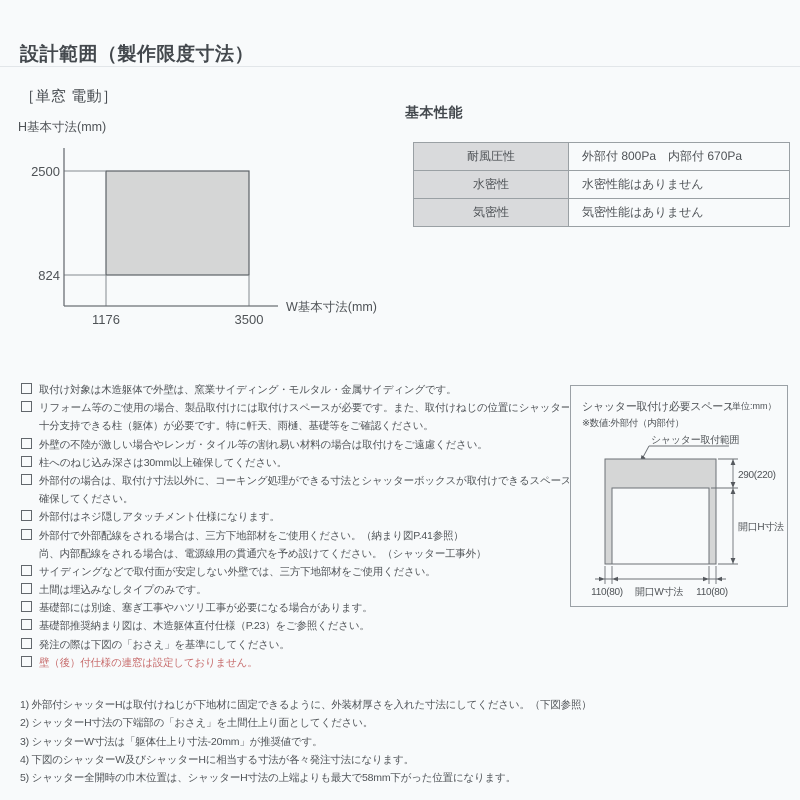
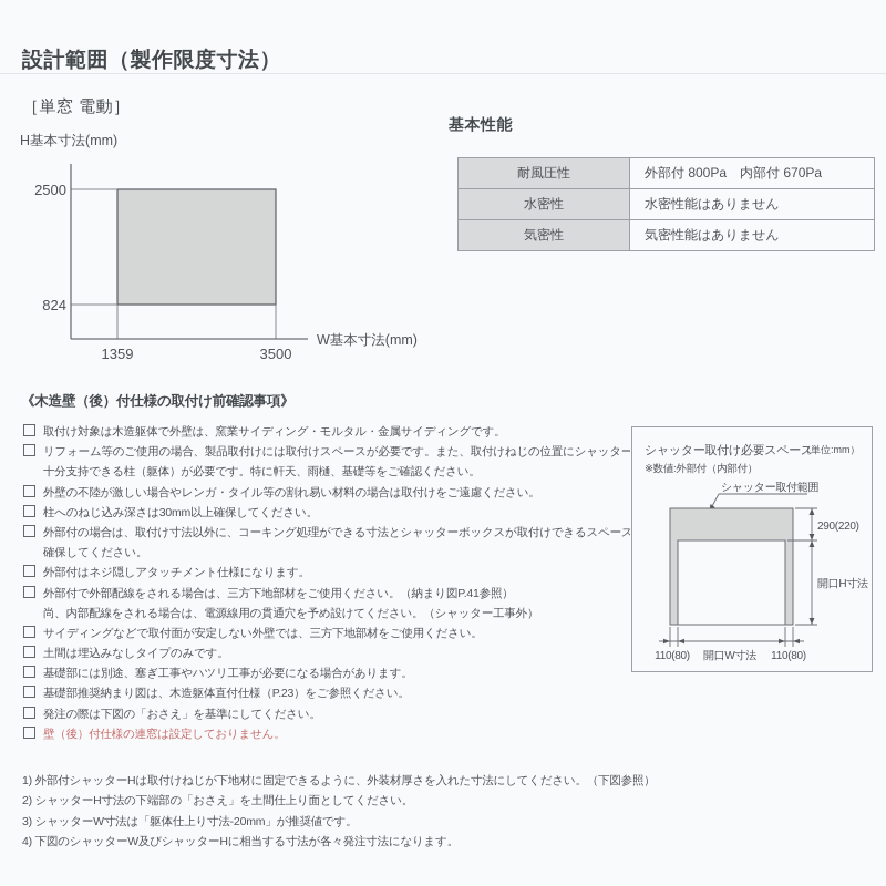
  設計範囲（製作限度寸法）
  ［単窓 電動］
  H基本寸法(mm)
  2500
  824
- 1176
+ 1359
  3500
  W基本寸法(mm)
  基本性能
  耐風圧性	外部付 800Pa 内部付 670Pa
  水密性	水密性能はありません
  気密性	気密性能はありません
+ 《木造壁（後）付仕様の取付け前確認事項》
  取付け対象は木造躯体で外壁は、窯業サイディング・モルタル・金属サイディングです。
  リフォーム等のご使用の場合、製品取付けには取付けスペースが必要です。また、取付けねじの位置にシャッター
  十分支持できる柱（躯体）が必要です。特に軒天、雨樋、基礎等をご確認ください。
  外壁の不陸が激しい場合やレンガ・タイル等の割れ易い材料の場合は取付けをご遠慮ください。
  柱へのねじ込み深さは30mm以上確保してください。
  外部付の場合は、取付け寸法以外に、コーキング処理ができる寸法とシャッターボックスが取付けできるスペース
  確保してください。
  外部付はネジ隠しアタッチメント仕様になります。
  外部付で外部配線をされる場合は、三方下地部材をご使用ください。（納まり図P.41参照）
  尚、内部配線をされる場合は、電源線用の貫通穴を予め設けてください。（シャッター工事外）
  サイディングなどで取付面が安定しない外壁では、三方下地部材をご使用ください。
  土間は埋込みなしタイプのみです。
  基礎部には別途、塞ぎ工事やハツリ工事が必要になる場合があります。
  基礎部推奨納まり図は、木造躯体直付仕様（P.23）をご参照ください。
  発注の際は下図の「おさえ」を基準にしてください。
  壁（後）付仕様の連窓は設定しておりません。
  1) 外部付シャッターHは取付けねじが下地材に固定できるように、外装材厚さを入れた寸法にしてください。（下図参照）
  2) シャッターH寸法の下端部の「おさえ」を土間仕上り面としてください。
  3) シャッターW寸法は「躯体仕上り寸法-20mm」が推奨値です。
  4) 下図のシャッターW及びシャッターHに相当する寸法が各々発注寸法になります。
- 5) シャッター全開時の巾木位置は、シャッターH寸法の上端よりも最大で58mm下がった位置になります。
  シャッター取付け必要スペース
  （単位:mm）
  ※数値:外部付（内部付）
  シャッター取付範囲
  290(220)
  開口H寸法
  110(80)
  開口W寸法
  110(80)
